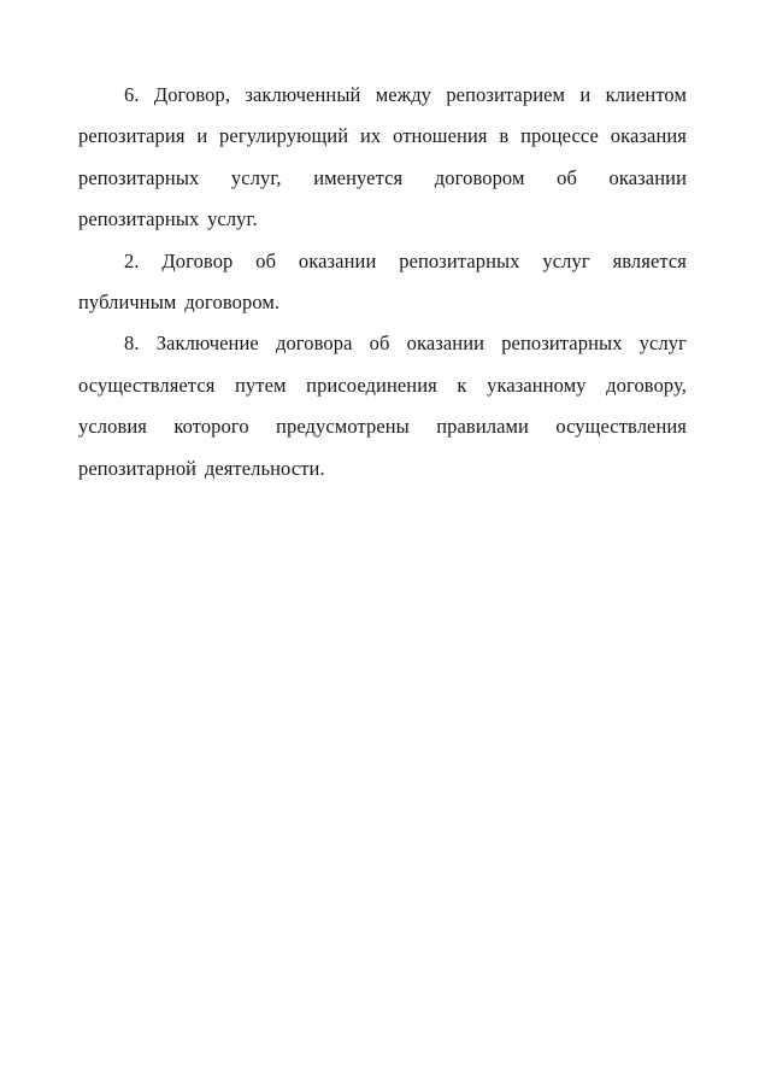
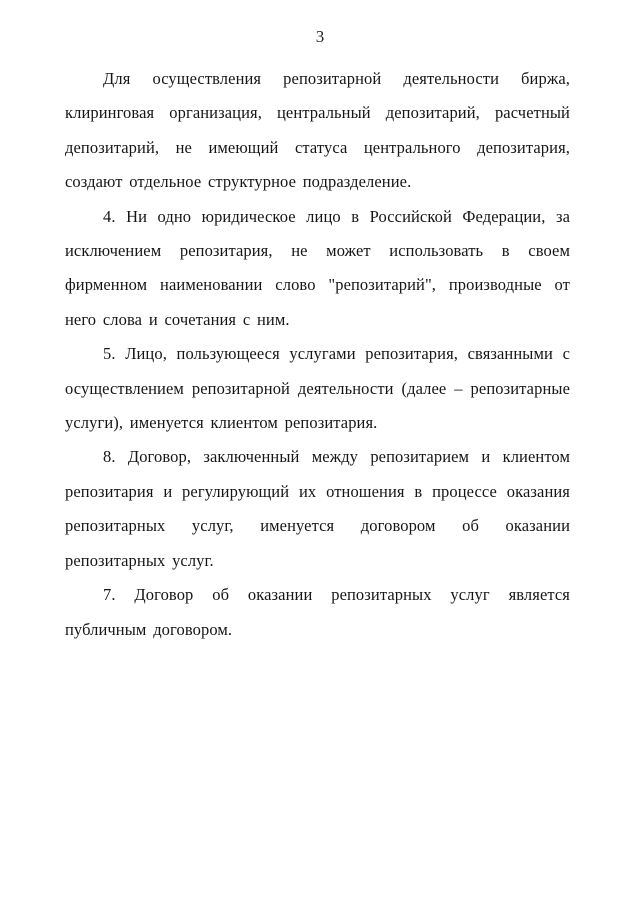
+ 3
+ Для осуществления репозитарной деятельности биржа, клиринговая организация, центральный депозитарий, расчетный депозитарий, не имеющий статуса центрального депозитария, создают отдельное структурное подразделение.
+ 4. Ни одно юридическое лицо в Российской Федерации, за исключением репозитария, не может использовать в своем фирменном наименовании слово "репозитарий", производные от него слова и сочетания с ним.
+ 5. Лицо, пользующееся услугами репозитария, связанными с осуществлением репозитарной деятельности (далее – репозитарные услуги), именуется клиентом репозитария.
- 6. Договор, заключенный между репозитарием и клиентом репозитария и регулирующий их отношения в процессе оказания репозитарных услуг, именуется договором об оказании репозитарных услуг.
+ 8. Договор, заключенный между репозитарием и клиентом репозитария и регулирующий их отношения в процессе оказания репозитарных услуг, именуется договором об оказании репозитарных услуг.
- 2. Договор об оказании репозитарных услуг является публичным договором.
+ 7. Договор об оказании репозитарных услуг является публичным договором.
- 8. Заключение договора об оказании репозитарных услуг осуществляется путем присоединения к указанному договору, условия которого предусмотрены правилами осуществления репозитарной деятельности.
